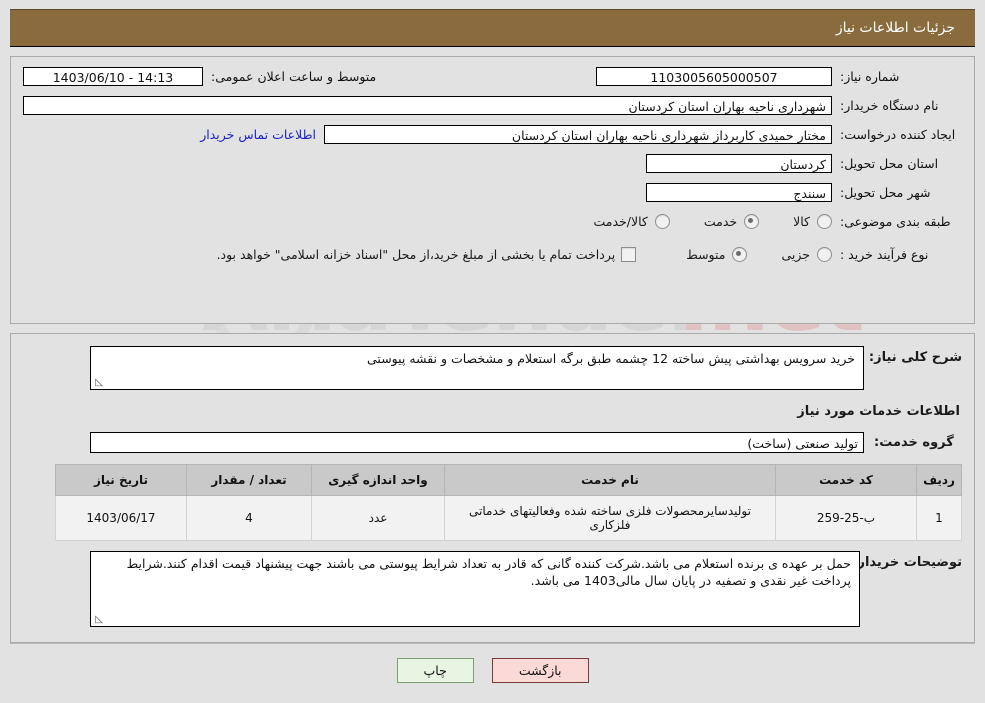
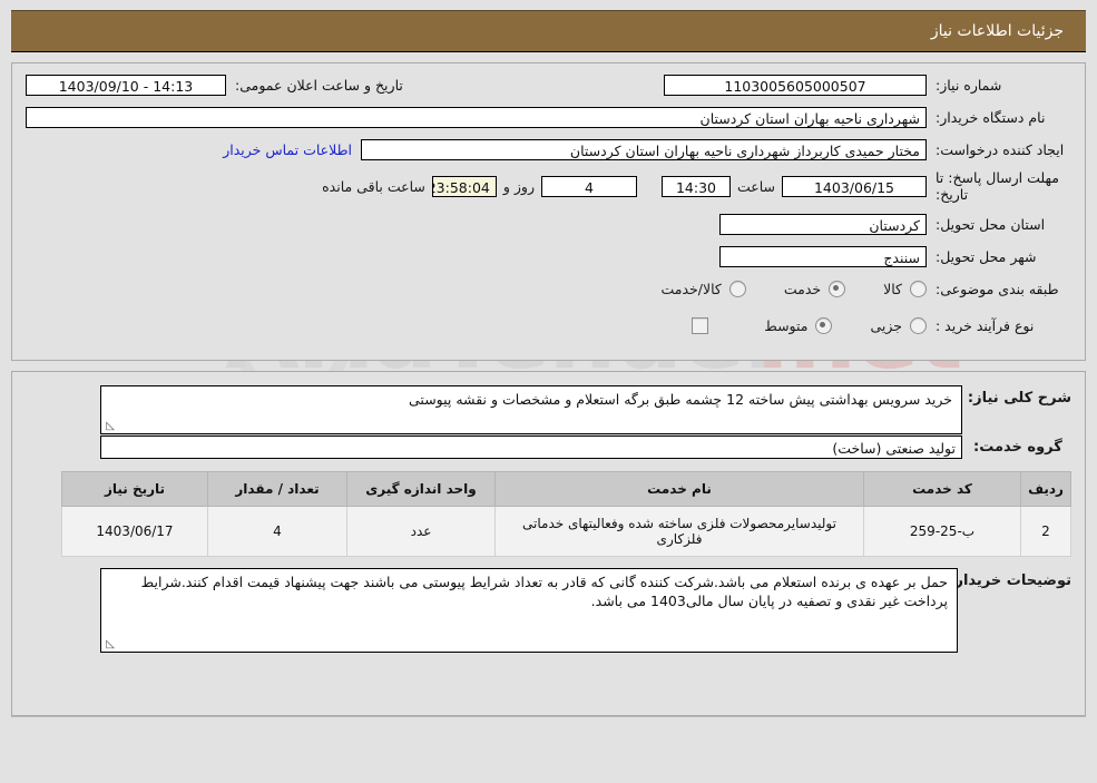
  جزئیات اطلاعات نیاز
  شماره نیاز:
  1103005605000507
- متوسط و ساعت اعلان عمومی:
+ تاریخ و ساعت اعلان عمومی:
- 14:13 - 1403/06/10
+ 14:13 - 1403/09/10
  نام دستگاه خریدار:
  شهرداری ناحیه بهاران استان کردستان
  ایجاد کننده درخواست:
  مختار حمیدی کاربرداز شهرداری ناحیه بهاران استان کردستان
  اطلاعات تماس خریدار
+ مهلت ارسال پاسخ: تا تاریخ:
+ 1403/06/15
+ ساعت
+ 14:30
+ 4
+ روز و
+ 23:58:04
+ ساعت باقی مانده
  استان محل تحویل:
  کردستان
  شهر محل تحویل:
  سنندج
  طبقه بندی موضوعی:
  کالا
  خدمت
  کالا/خدمت
  نوع فرآیند خرید :
  جزیی
  متوسط
- پرداخت تمام یا بخشی از مبلغ خرید،از محل "اسناد خزانه اسلامی" خواهد بود.
  شرح کلی نیاز:
  خرید سرویس بهداشتی پیش ساخته 12 چشمه طبق برگه استعلام و مشخصات و نقشه پیوستی
  ◺
- اطلاعات خدمات مورد نیاز
  گروه خدمت:
  تولید صنعتی (ساخت)
  ردیف	کد خدمت	نام خدمت	واحد اندازه گیری	تعداد / مقدار	تاریخ نیاز
- 1	ب-25-259	تولیدسایرمحصولات فلزی ساخته شده وفعالیتهای خدماتی فلزکاری	عدد	4	1403/06/17
+ 2	ب-25-259	تولیدسایرمحصولات فلزی ساخته شده وفعالیتهای خدماتی فلزکاری	عدد	4	1403/06/17
  توضیحات خریدار
  حمل بر عهده ی برنده استعلام می باشد.شرکت کننده گانی که قادر به تعداد شرایط پیوستی می باشند جهت پیشنهاد قیمت اقدام کنند.شرایط پرداخت غیر نقدی و تصفیه در پایان سال مالی1403 می باشد.
  ◺
- بازگشت
- چاپ
